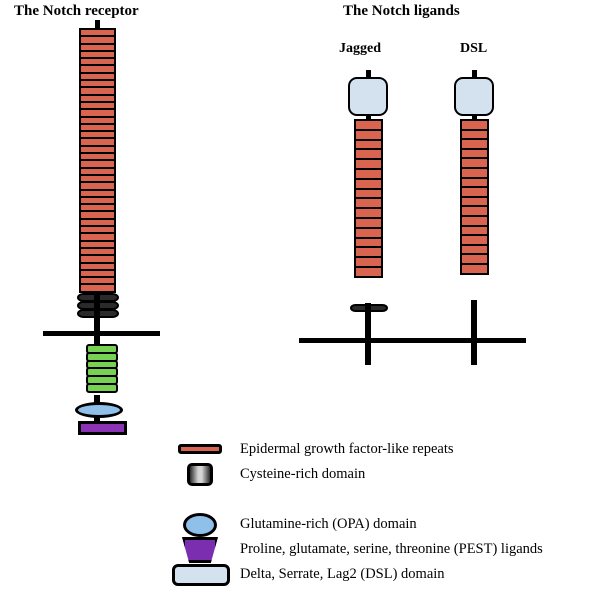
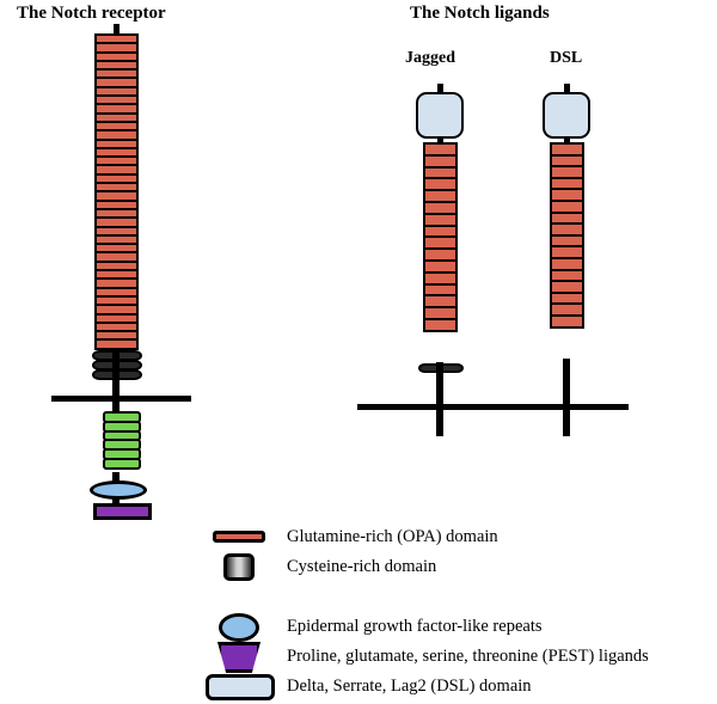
  The Notch receptor
  The Notch ligands
  Jagged
  DSL
- Epidermal growth factor-like repeats
+ Glutamine-rich (OPA) domain
  Cysteine-rich domain
- Glutamine-rich (OPA) domain
+ Epidermal growth factor-like repeats
  Proline, glutamate, serine, threonine (PEST) ligands
  Delta, Serrate, Lag2 (DSL) domain
